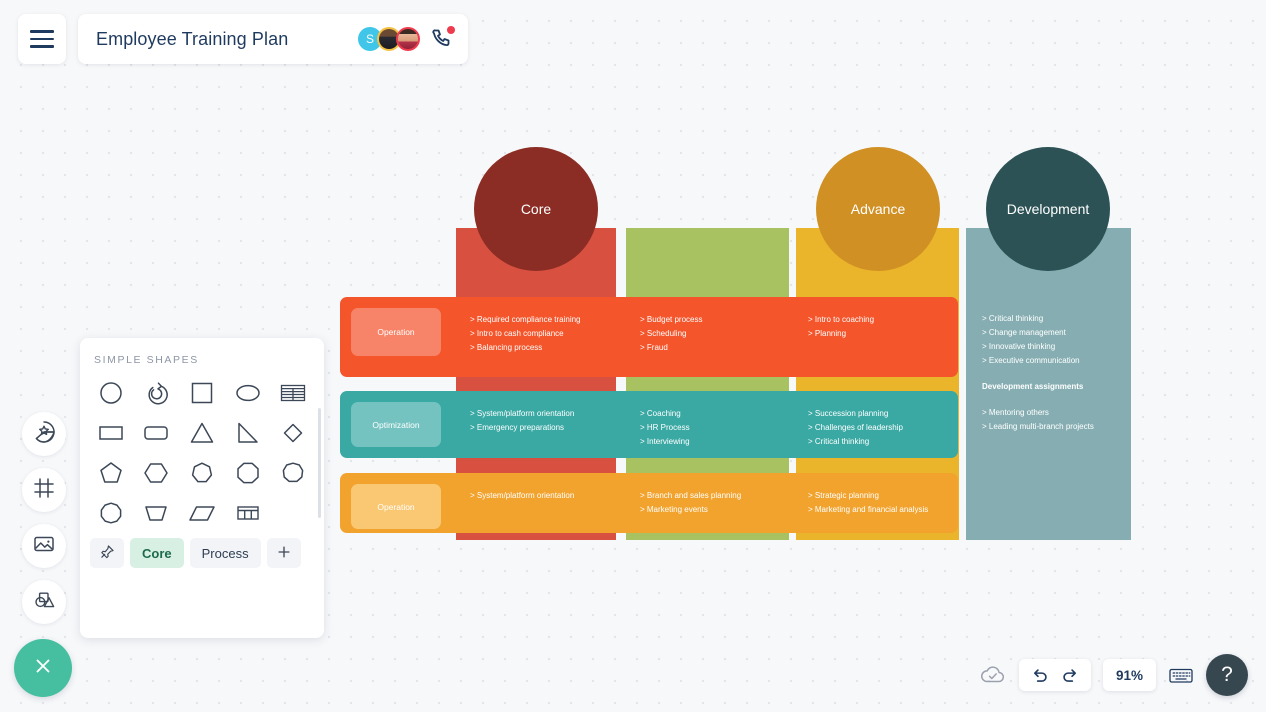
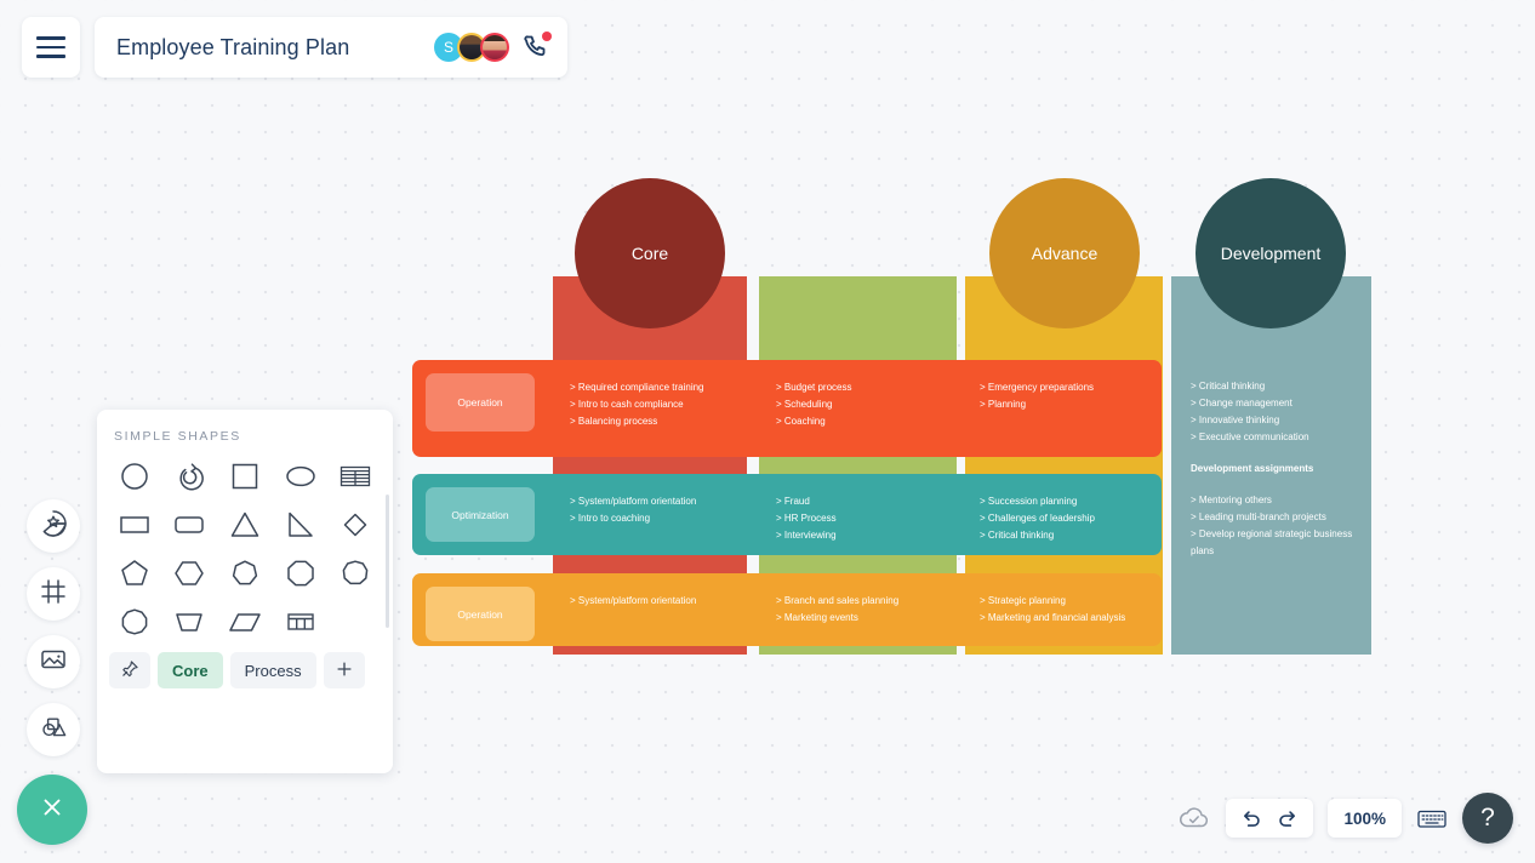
  Employee Training Plan
  S
  Core
  Advance
  Development
  Operation
  > Required compliance training
  > Intro to cash compliance
  > Balancing process
  > Budget process
  > Scheduling
- > Fraud
+ > Coaching
- > Intro to coaching
+ > Emergency preparations
  > Planning
  Optimization
  > System/platform orientation
- > Emergency preparations
+ > Intro to coaching
- > Coaching
+ > Fraud
  > HR Process
  > Interviewing
  > Succession planning
  > Challenges of leadership
  > Critical thinking
  Operation
  > System/platform orientation
  > Branch and sales planning
  > Marketing events
  > Strategic planning
  > Marketing and financial analysis
  > Critical thinking
  > Change management
  > Innovative thinking
  > Executive communication
  Development assignments
  > Mentoring others
  > Leading multi-branch projects
+ > Develop regional strategic business plans
  SIMPLE SHAPES
  Core
  Process
- 91%
+ 100%
  ?
